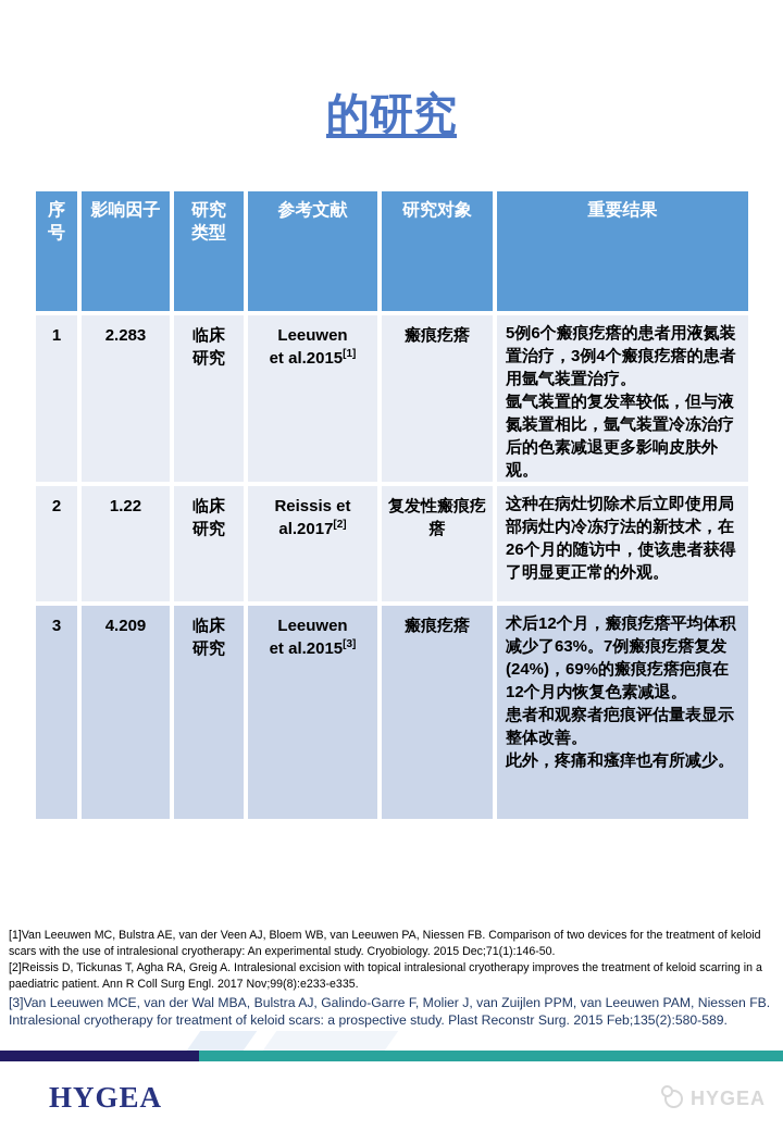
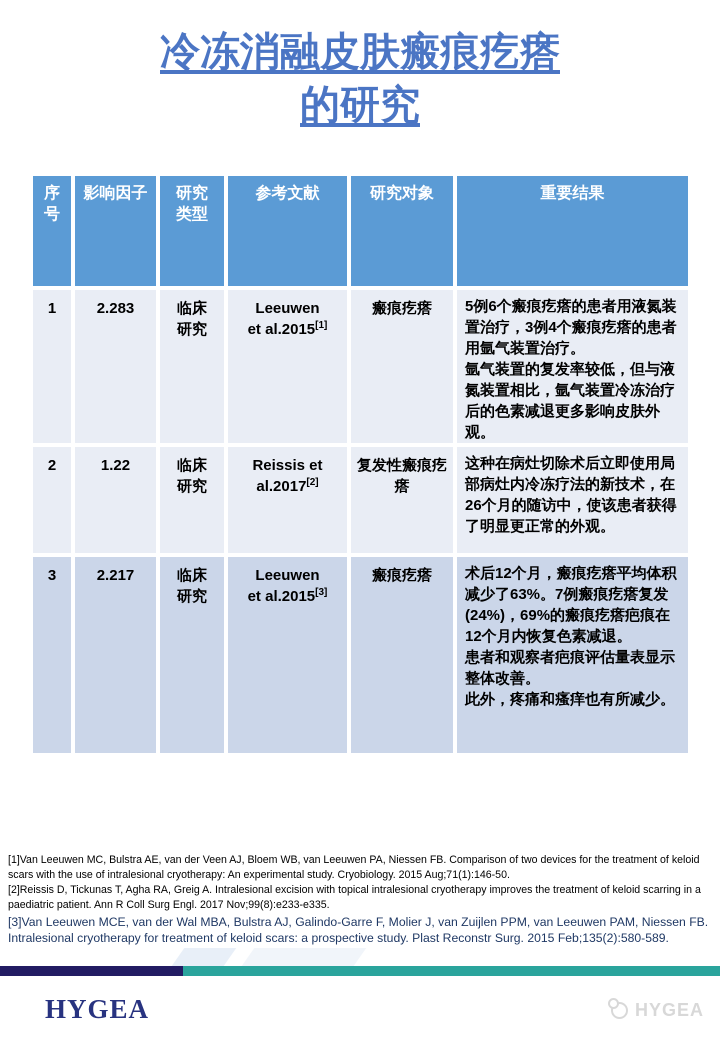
+ 冷冻消融皮肤瘢痕疙瘩
  的研究
  序号	影响因子	研究类型	参考文献	研究对象	重要结果
  1	2.283	临床研究	Leeuwenet al.2015[1]	瘢痕疙瘩	5例6个瘢痕疙瘩的患者用液氮装置治疗，3例4个瘢痕疙瘩的患者用氩气装置治疗。 氩气装置的复发率较低，但与液氮装置相比，氩气装置冷冻治疗后的色素减退更多影响皮肤外观。
  2	1.22	临床研究	Reissis etal.2017[2]	复发性瘢痕疙瘩	这种在病灶切除术后立即使用局部病灶内冷冻疗法的新技术，在26个月的随访中，使该患者获得了明显更正常的外观。
- 3	4.209	临床研究	Leeuwenet al.2015[3]	瘢痕疙瘩	术后12个月，瘢痕疙瘩平均体积减少了63%。7例瘢痕疙瘩复发(24%)，69%的瘢痕疙瘩疤痕在12个月内恢复色素减退。 患者和观察者疤痕评估量表显示整体改善。 此外，疼痛和瘙痒也有所减少。
+ 3	2.217	临床研究	Leeuwenet al.2015[3]	瘢痕疙瘩	术后12个月，瘢痕疙瘩平均体积减少了63%。7例瘢痕疙瘩复发(24%)，69%的瘢痕疙瘩疤痕在12个月内恢复色素减退。 患者和观察者疤痕评估量表显示整体改善。 此外，疼痛和瘙痒也有所减少。
- [1]Van Leeuwen MC, Bulstra AE, van der Veen AJ, Bloem WB, van Leeuwen PA, Niessen FB. Comparison of two devices for the treatment of keloid scars with the use of intralesional cryotherapy: An experimental study. Cryobiology. 2015 Dec;71(1):146-50.
+ [1]Van Leeuwen MC, Bulstra AE, van der Veen AJ, Bloem WB, van Leeuwen PA, Niessen FB. Comparison of two devices for the treatment of keloid scars with the use of intralesional cryotherapy: An experimental study. Cryobiology. 2015 Aug;71(1):146-50.
  [2]Reissis D, Tickunas T, Agha RA, Greig A. Intralesional excision with topical intralesional cryotherapy improves the treatment of keloid scarring in a paediatric patient. Ann R Coll Surg Engl. 2017 Nov;99(8):e233-e335.
  [3]Van Leeuwen MCE, van der Wal MBA, Bulstra AJ, Galindo-Garre F, Molier J, van Zuijlen PPM, van Leeuwen PAM, Niessen FB. Intralesional cryotherapy for treatment of keloid scars: a prospective study. Plast Reconstr Surg. 2015 Feb;135(2):580-589.
  HYGEA
  HYGEA
